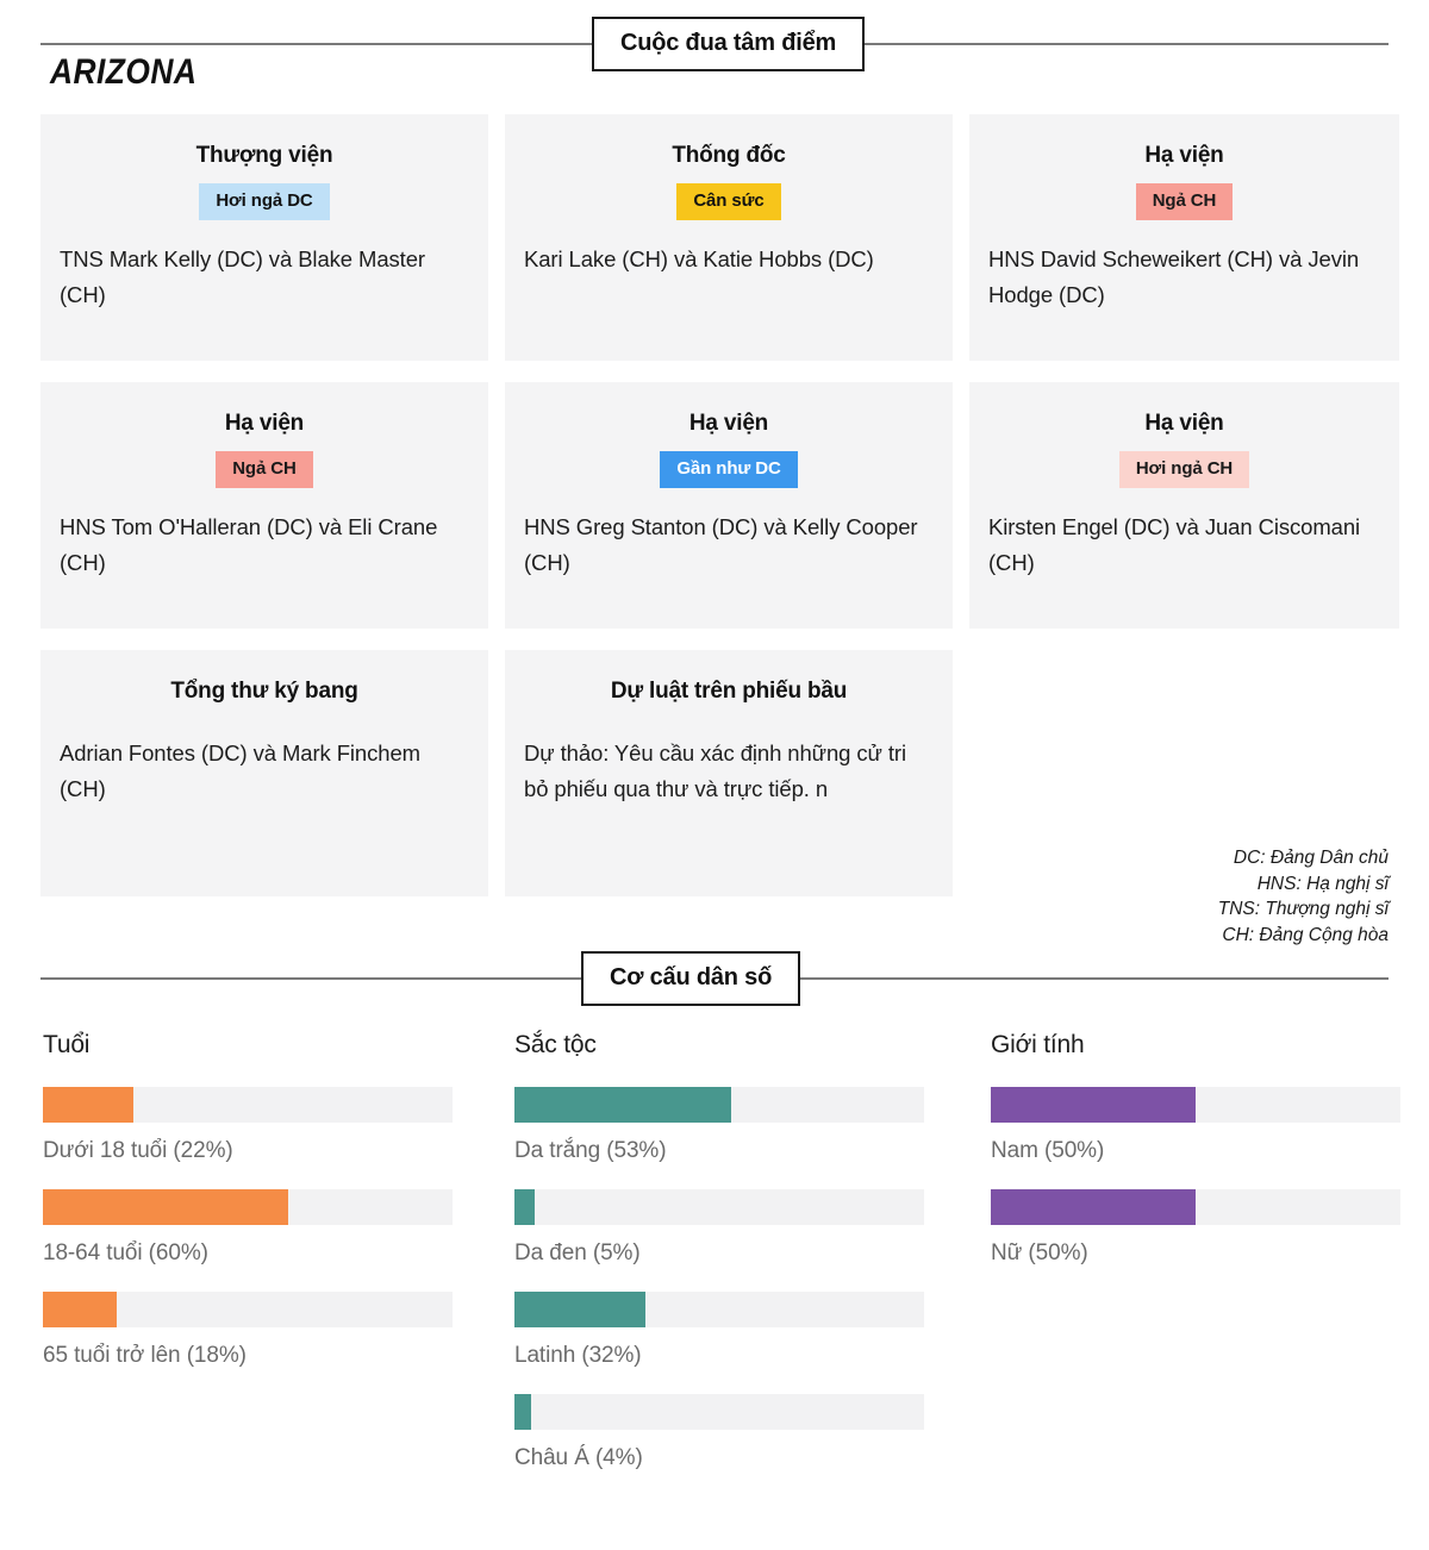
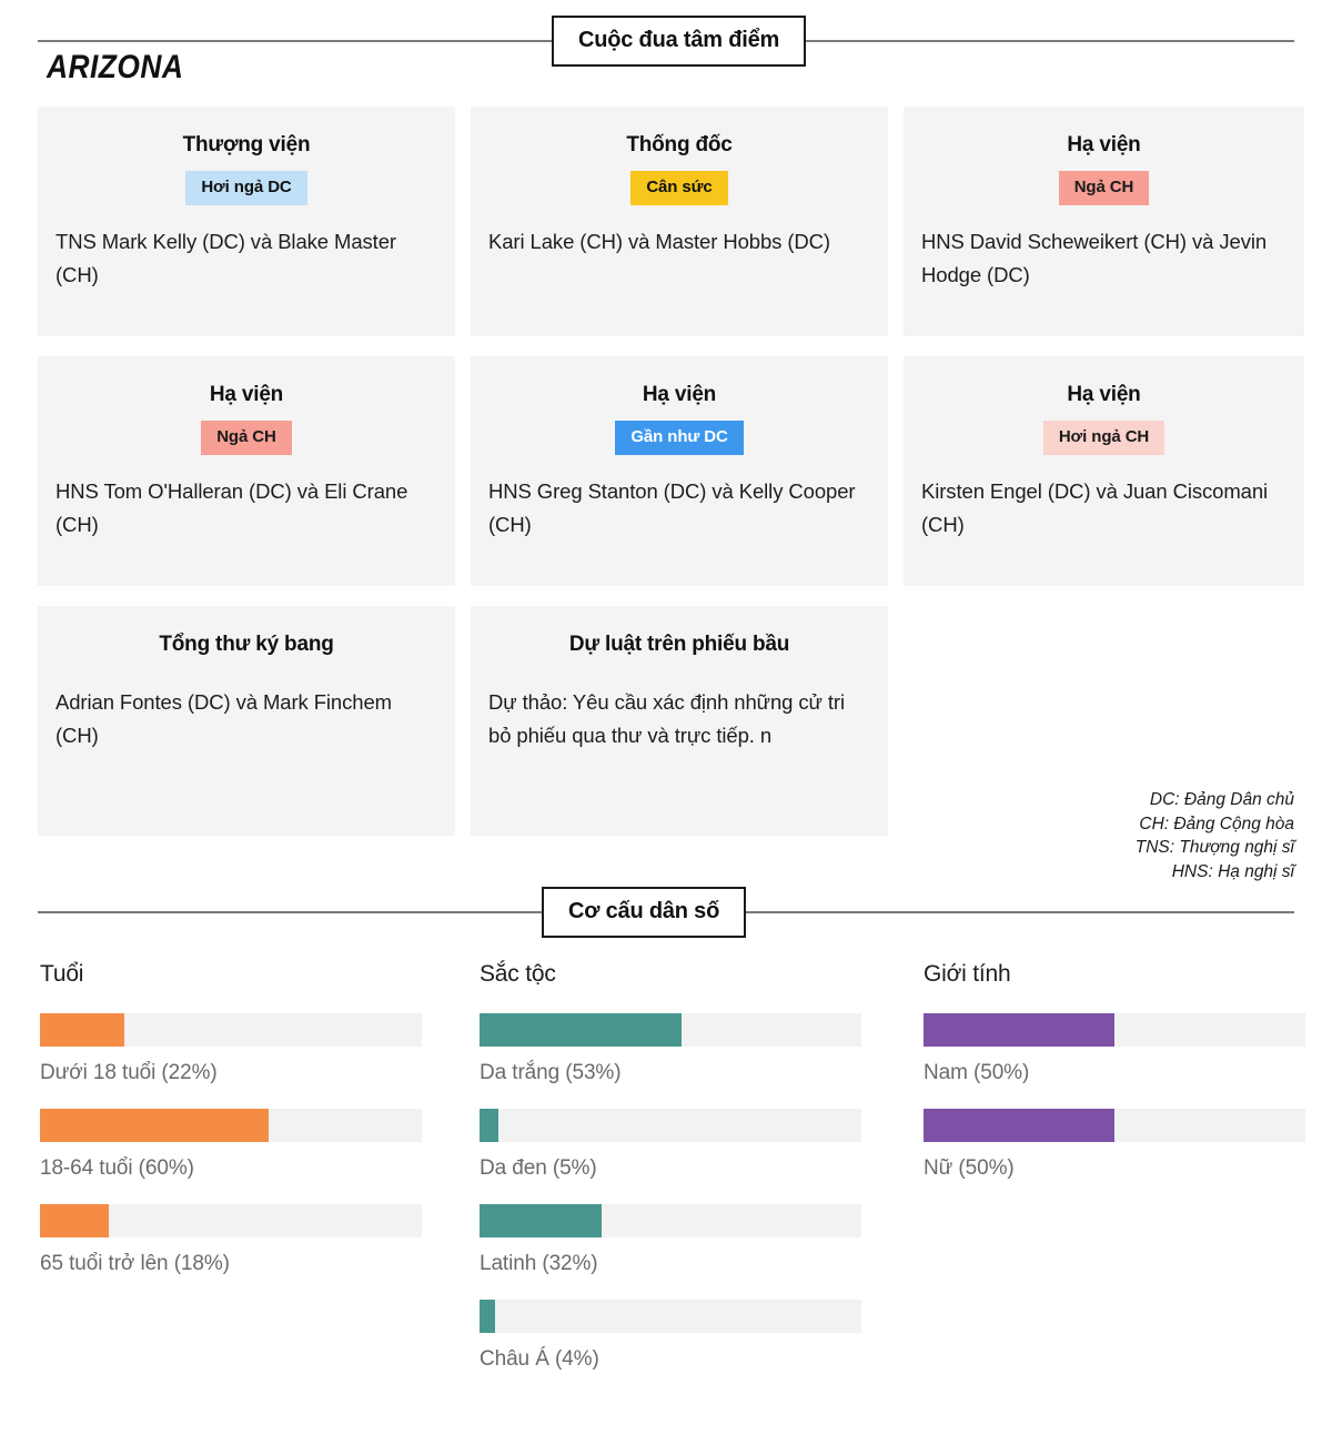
  Cuộc đua tâm điểm
  ARIZONA
  Thượng viện
  Hơi ngả DC
  TNS Mark Kelly (DC) và Blake Master (CH)
  Thống đốc
  Cân sức
- Kari Lake (CH) và Katie Hobbs (DC)
+ Kari Lake (CH) và Master Hobbs (DC)
  Hạ viện
  Ngả CH
  HNS David Scheweikert (CH) và Jevin Hodge (DC)
  Hạ viện
  Ngả CH
  HNS Tom O'Halleran (DC) và Eli Crane (CH)
  Hạ viện
  Gần như DC
  HNS Greg Stanton (DC) và Kelly Cooper (CH)
  Hạ viện
  Hơi ngả CH
  Kirsten Engel (DC) và Juan Ciscomani (CH)
  Tổng thư ký bang
  Adrian Fontes (DC) và Mark Finchem (CH)
  Dự luật trên phiếu bầu
  Dự thảo: Yêu cầu xác định những cử tri bỏ phiếu qua thư và trực tiếp. n
  DC: Đảng Dân chủ
- HNS: Hạ nghị sĩ
+ CH: Đảng Cộng hòa
  TNS: Thượng nghị sĩ
- CH: Đảng Cộng hòa
+ HNS: Hạ nghị sĩ
  Cơ cấu dân số
  Tuổi
  Dưới 18 tuổi (22%)
  18-64 tuổi (60%)
  65 tuổi trở lên (18%)
  Sắc tộc
  Da trắng (53%)
  Da đen (5%)
  Latinh (32%)
  Châu Á (4%)
  Giới tính
  Nam (50%)
  Nữ (50%)
